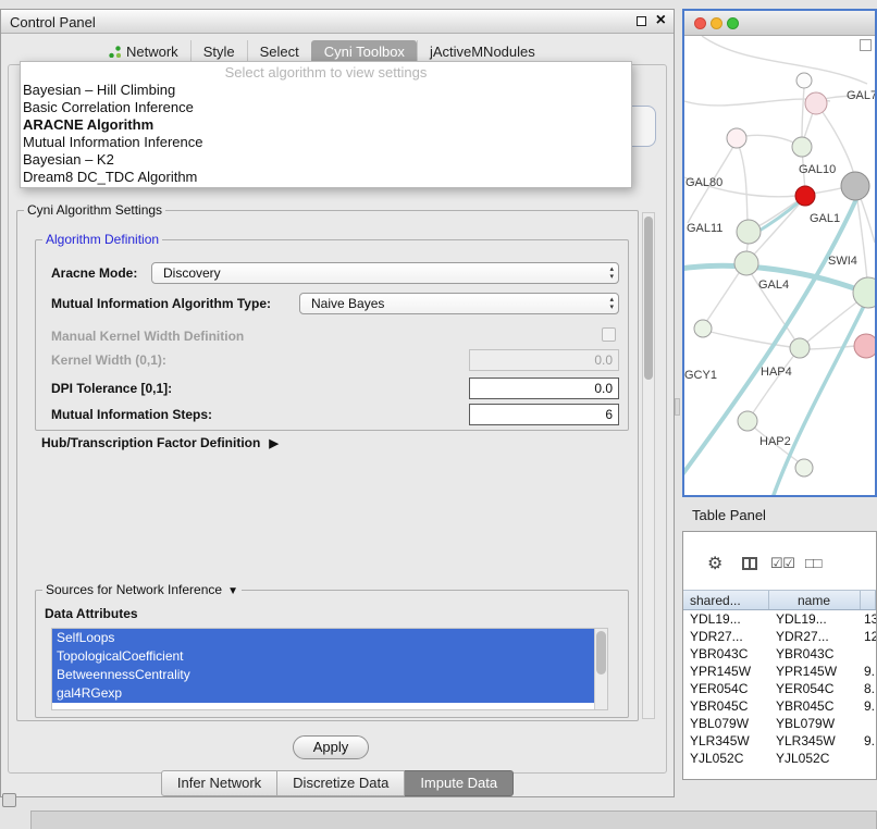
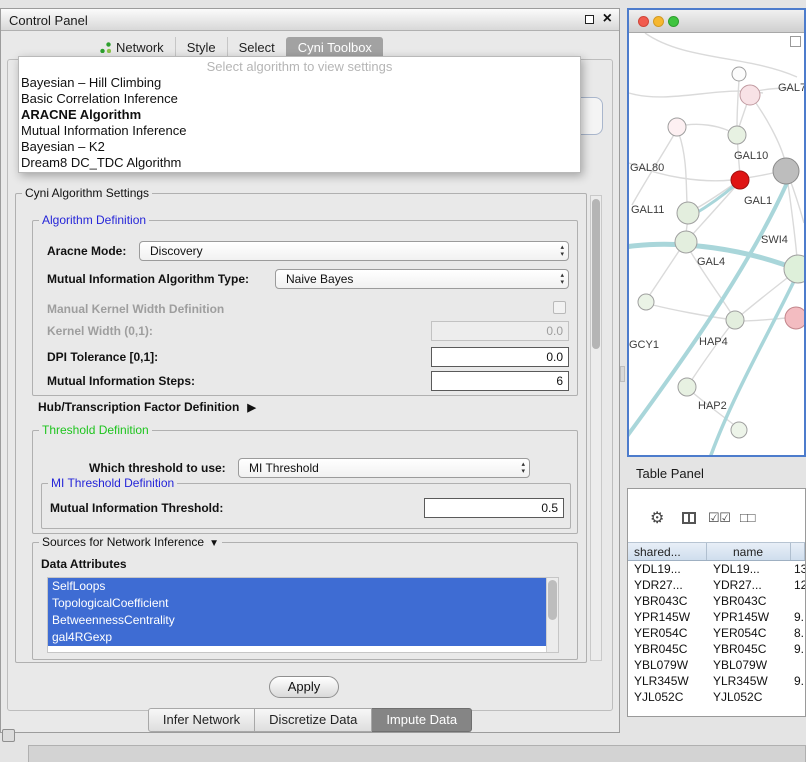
  Control Panel
  ×
  Network
  Style
  Select
  Cyni Toolbox
- jActiveMNodules
  Select algorithm to view settings
  Bayesian – Hill Climbing
  Basic Correlation Inference
  ARACNE Algorithm
  Mutual Information Inference
  Bayesian – K2
  Dream8 DC_TDC Algorithm
  Cyni Algorithm Settings
  Algorithm Definition
  Aracne Mode:
  Discovery
  Mutual Information Algorithm Type:
  Naive Bayes
  Manual Kernel Width Definition
  Kernel Width (0,1):
  0.0
  DPI Tolerance [0,1]:
  0.0
  Mutual Information Steps:
  6
  Hub/Transcription Factor Definition ▶
+ Threshold Definition
+ Which threshold to use:
+ MI Threshold
+ MI Threshold Definition
+ Mutual Information Threshold:
+ 0.5
  Sources for Network Inference ▼
  Data Attributes
  SelfLoops
  TopologicalCoefficient
  BetweennessCentrality
  gal4RGexp
  Apply
  Infer Network
  Discretize Data
  Impute Data
  GAL80
  GAL7
  GAL10
  GAL1
  GAL11
  SWI4
  GAL4
  GCY1
  HAP4
  HAP2
  Table Panel
  ⚙
  ☑ ☑
  □ □
  shared...
  name
  YDL19...
  YDL19...
  13
  YDR27...
  YDR27...
  12
  YBR043C
  YBR043C
  YPR145W
  YPR145W
  9.
  YER054C
  YER054C
  8.
  YBR045C
  YBR045C
  9.
  YBL079W
  YBL079W
  YLR345W
  YLR345W
  9.
  YJL052C
  YJL052C
